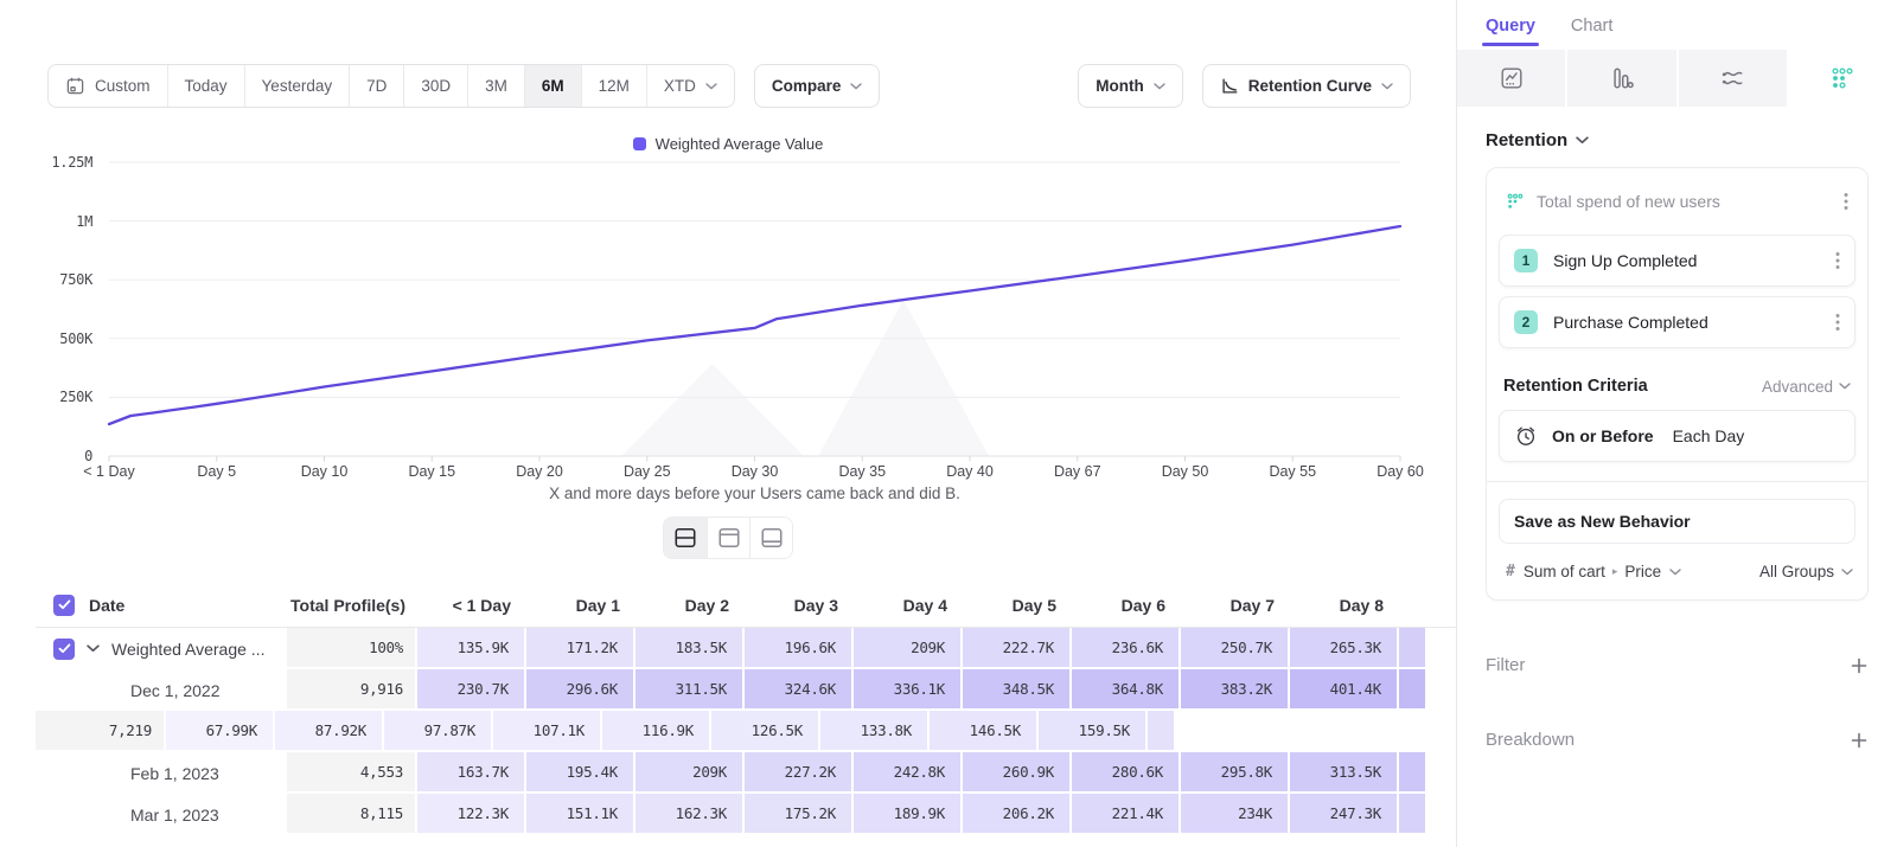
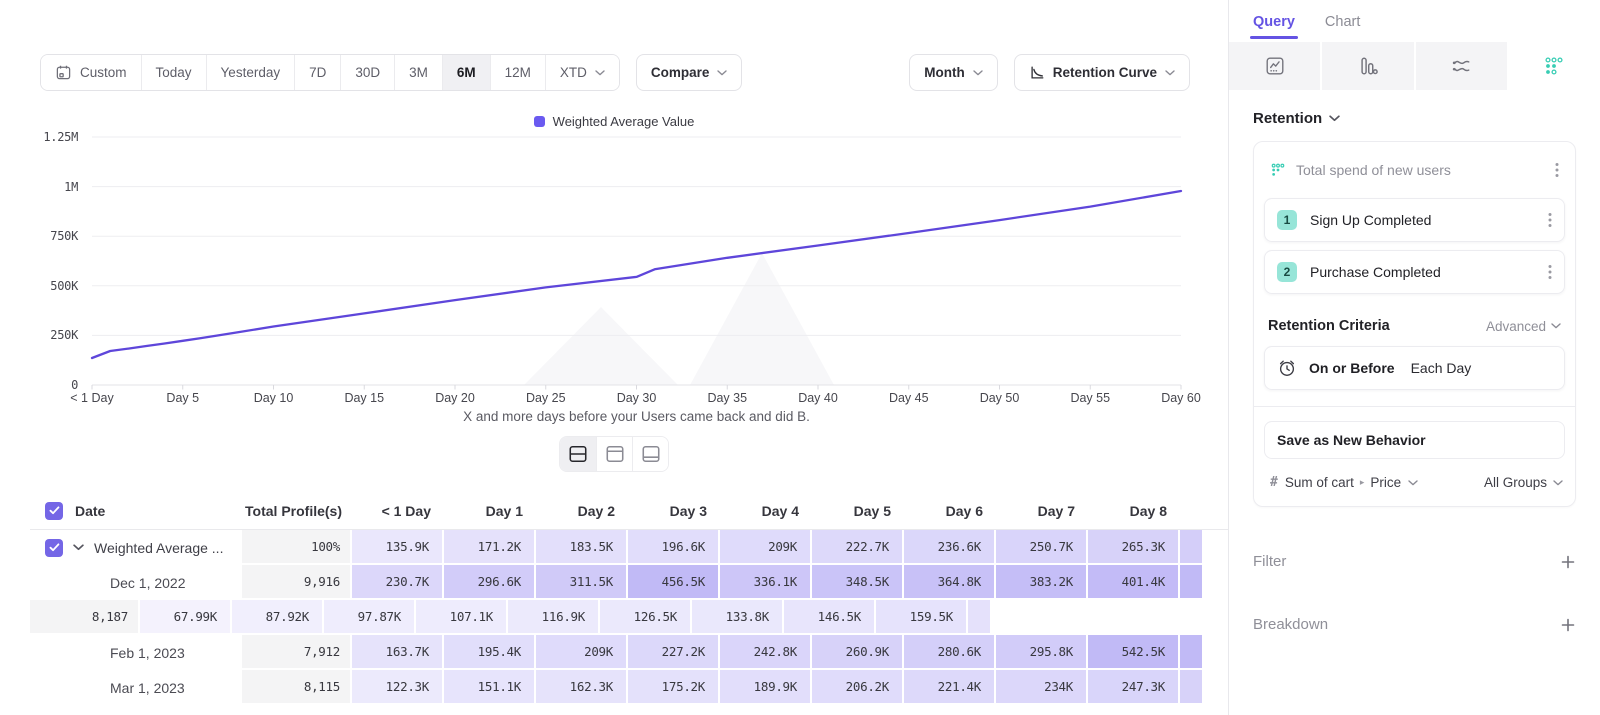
  Custom
  Today
  Yesterday
  7D
  30D
  3M
  6M
  12M
  XTD
  Compare
  Month
  Retention Curve
  Weighted Average Value
  1.25M
  1M
  750K
  500K
  250K
  0
  < 1 Day
  Day 5
  Day 10
  Day 15
  Day 20
  Day 25
  Day 30
  Day 35
  Day 40
- Day 67
+ Day 45
  Day 50
  Day 55
  Day 60
  X and more days before your Users came back and did B.
  Date
  Total Profile(s)
  < 1 Day
  Day 1
  Day 2
  Day 3
  Day 4
  Day 5
  Day 6
  Day 7
  Day 8
  Weighted Average ...
  100%
  135.9K
  171.2K
  183.5K
  196.6K
  209K
  222.7K
  236.6K
  250.7K
  265.3K
  Dec 1, 2022
  9,916
  230.7K
  296.6K
  311.5K
- 324.6K
+ 456.5K
  336.1K
  348.5K
  364.8K
  383.2K
  401.4K
- 7,219
+ 8,187
  67.99K
  87.92K
  97.87K
  107.1K
  116.9K
  126.5K
  133.8K
  146.5K
  159.5K
  Feb 1, 2023
- 4,553
+ 7,912
  163.7K
  195.4K
  209K
  227.2K
  242.8K
  260.9K
  280.6K
  295.8K
- 313.5K
+ 542.5K
  Mar 1, 2023
  8,115
  122.3K
  151.1K
  162.3K
  175.2K
  189.9K
  206.2K
  221.4K
  234K
  247.3K
  Query
  Chart
  Retention
  Total spend of new users
  1
  Sign Up Completed
  2
  Purchase Completed
  Retention Criteria
  Advanced
  On or Before
  Each Day
  Save as New Behavior
  #
  Sum of cart
  ▸
  Price
  All Groups
  Filter
  Breakdown
